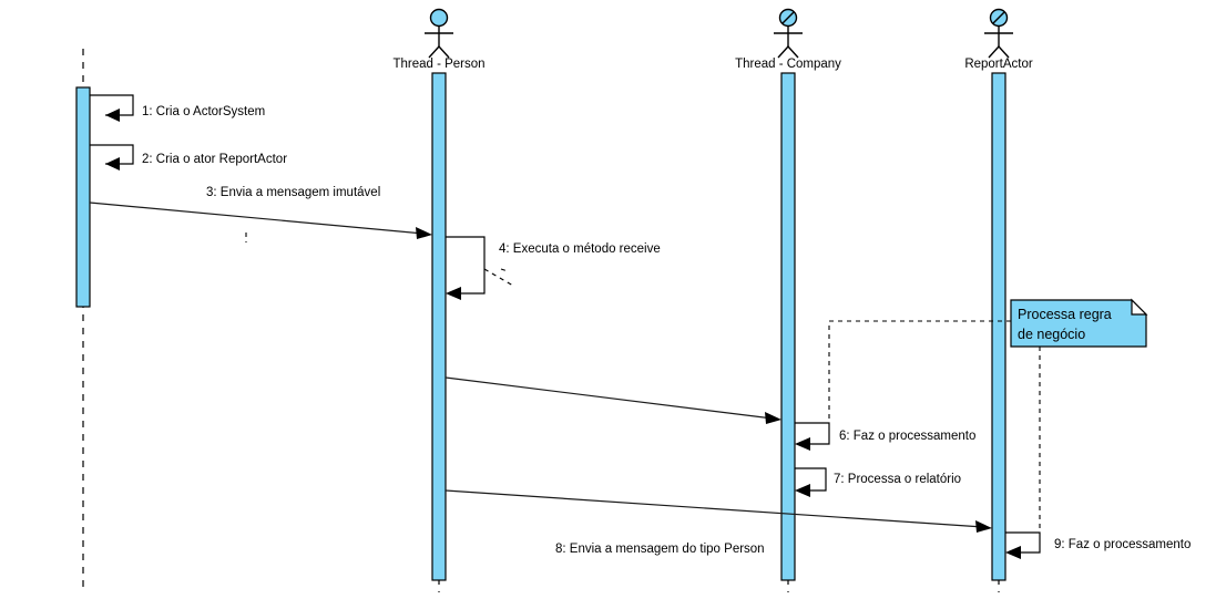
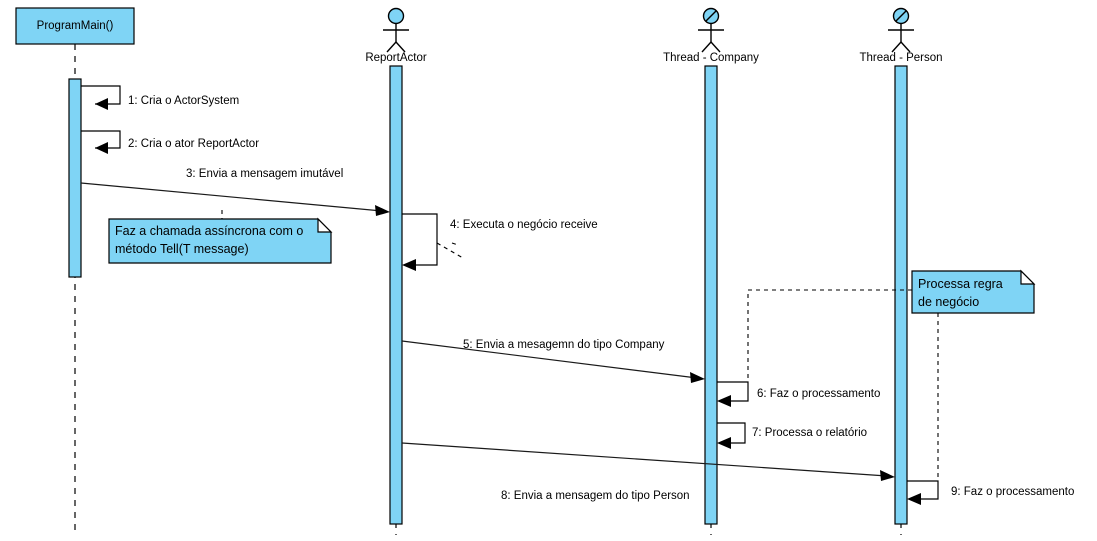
+ ProgramMain()
- Thread - Person
+ ReportActor
  Thread - Company
- ReportActor
+ Thread - Person
  1: Cria o ActorSystem
  2: Cria o ator ReportActor
  3: Envia a mensagem imutável
- 4: Executa o método receive
+ 4: Executa o negócio receive
+ 5: Envia a mesagemn do tipo Company
  6: Faz o processamento
  7: Processa o relatório
  8: Envia a mensagem do tipo Person
  9: Faz o processamento
+ Faz a chamada assíncrona com o
+ método Tell(T message)
  Processa regra
  de negócio
